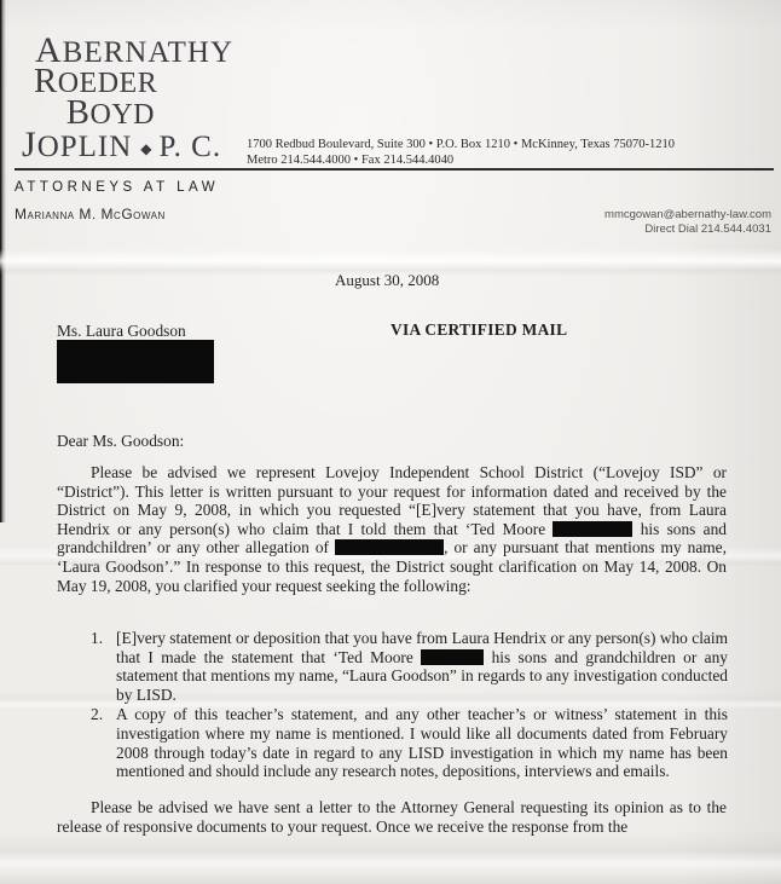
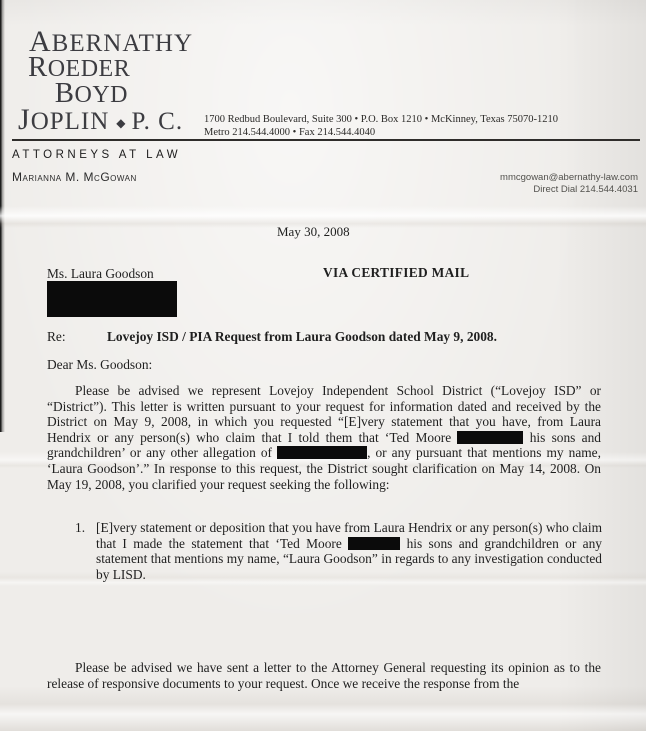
  ABERNATHY
  ROEDER
  BOYD
  JOPLIN ◆ P. C.
  1700 Redbud Boulevard, Suite 300 • P.O. Box 1210 • McKinney, Texas 75070-1210
  Metro 214.544.4000 • Fax 214.544.4040
  ATTORNEYS AT LAW
  Marianna M. McGowan
  mmcgowan@abernathy-law.com
  Direct Dial 214.544.4031
- August 30, 2008
+ May 30, 2008
  Ms. Laura Goodson
  VIA CERTIFIED MAIL
+ Re:
+ Lovejoy ISD / PIA Request from Laura Goodson dated May 9, 2008.
  Dear Ms. Goodson:
  Please be advised we represent Lovejoy Independent School District (“Lovejoy ISD” or “District”). This letter is written pursuant to your request for information dated and received by the District on May 9, 2008, in which you requested “[E]very statement that you have, from Laura Hendrix or any person(s) who claim that I told them that ‘Ted Moore his sons and grandchildren’ or any other allegation of , or any pursuant that mentions my name, ‘Laura Goodson’.” In response to this request, the District sought clarification on May 14, 2008. On May 19, 2008, you clarified your request seeking the following:
  1.
  [E]very statement or deposition that you have from Laura Hendrix or any person(s) who claim that I made the statement that ‘Ted Moore his sons and grandchildren or any statement that mentions my name, “Laura Goodson” in regards to any investigation conducted by LISD.
- 2.
- A copy of this teacher’s statement, and any other teacher’s or witness’ statement in this investigation where my name is mentioned. I would like all documents dated from February 2008 through today’s date in regard to any LISD investigation in which my name has been mentioned and should include any research notes, depositions, interviews and emails.
  Please be advised we have sent a letter to the Attorney General requesting its opinion as to the release of responsive documents to your request. Once we receive the response from the
